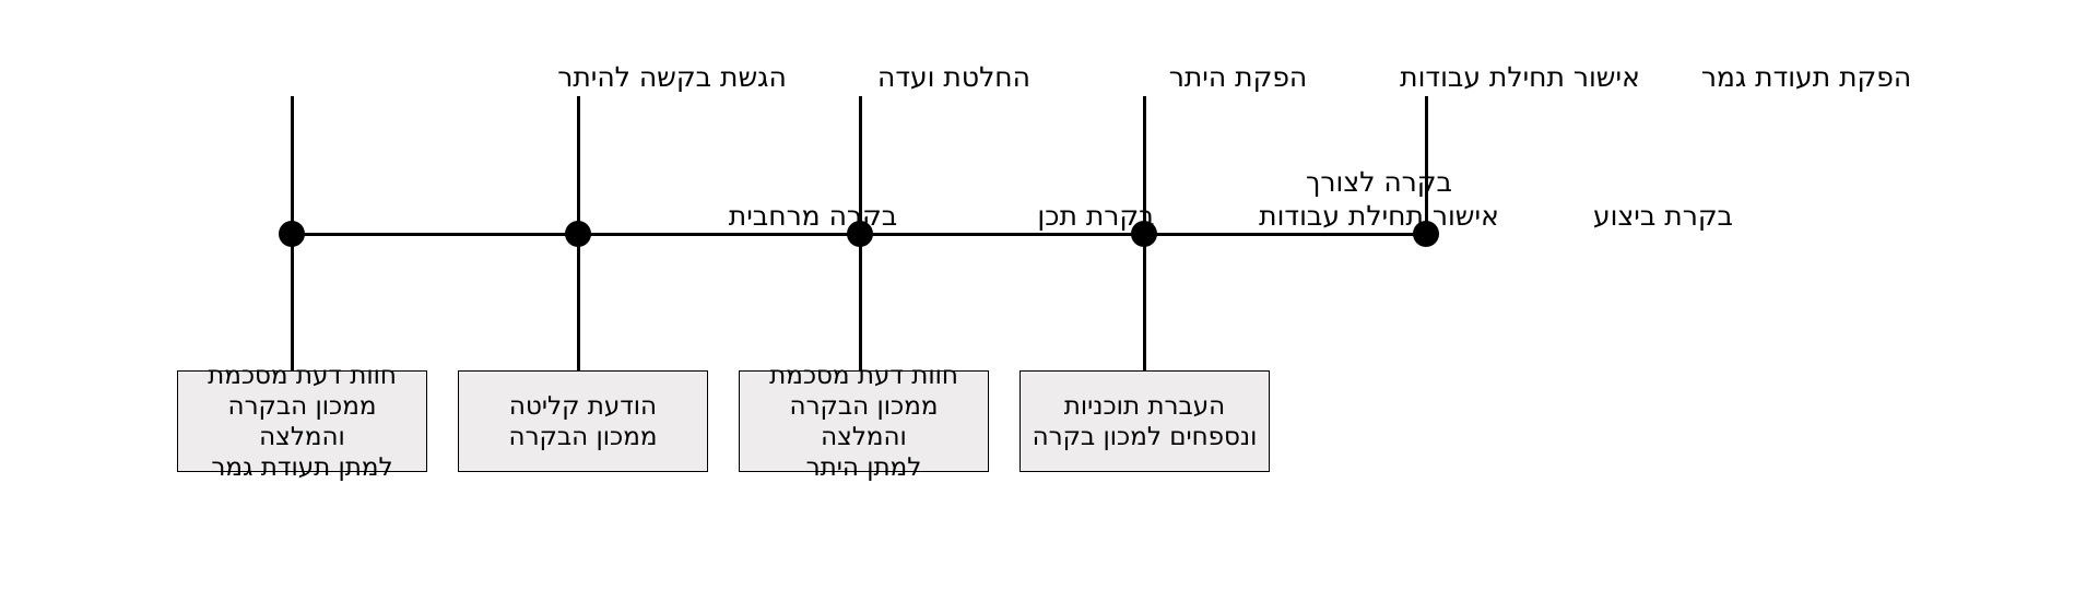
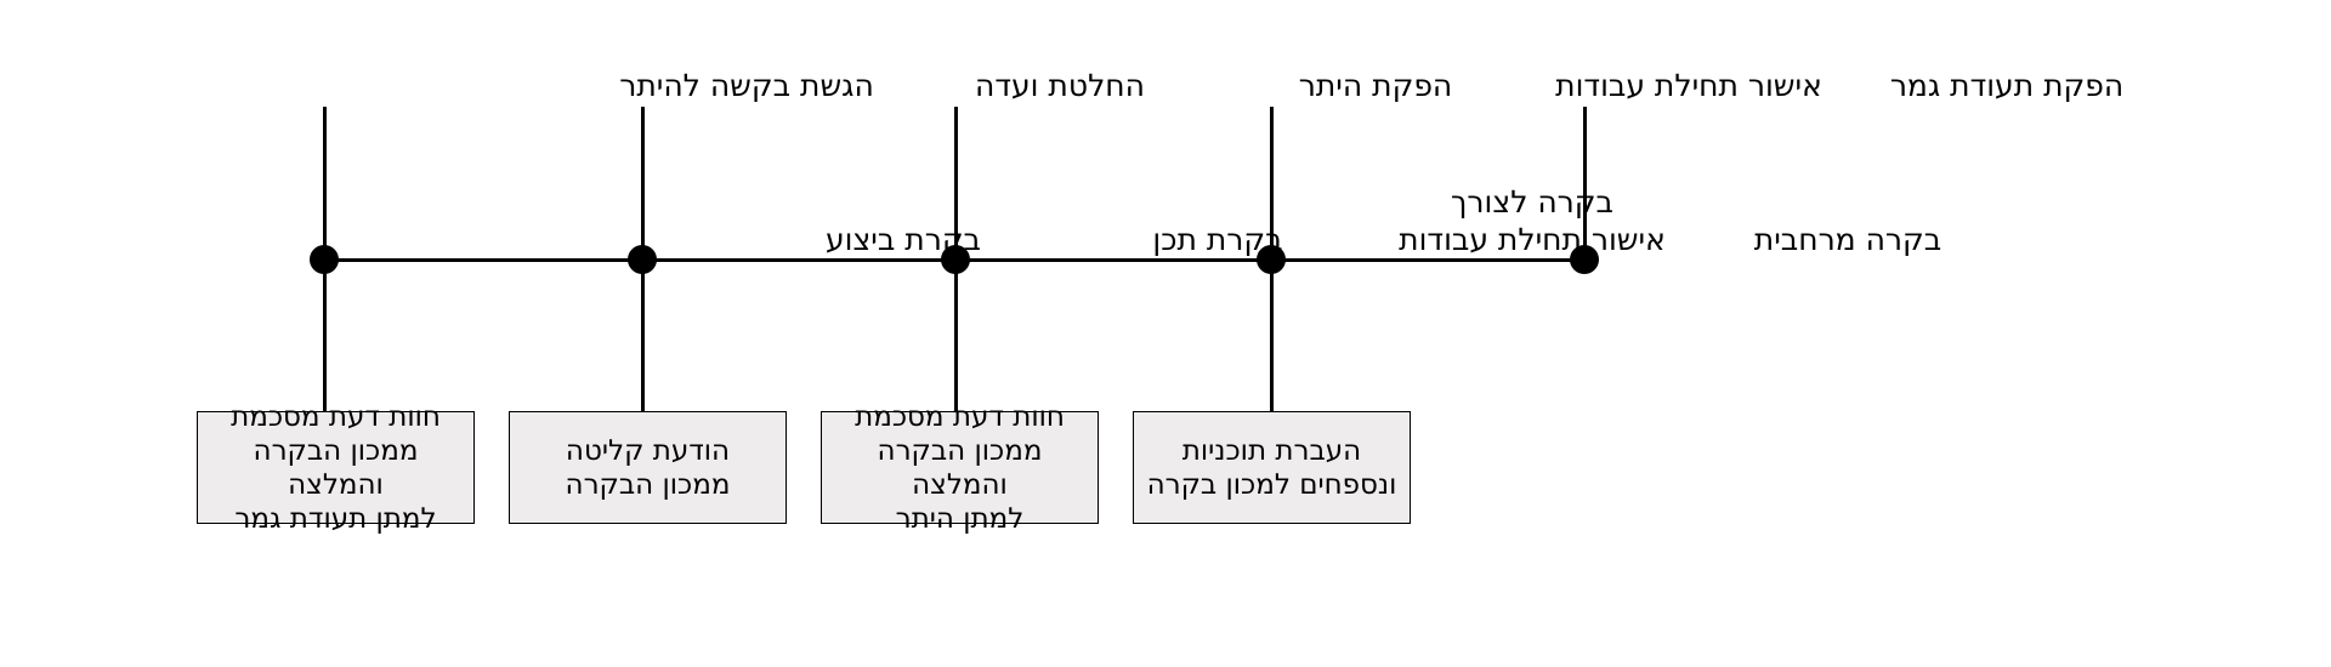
  הפקת תעודת גמר
  אישור תחילת עבודות
  הפקת היתר
  החלטת ועדה
  הגשת בקשה להיתר
- בקרת ביצוע
+ בקרה מרחבית
  בקרה לצורך
  אישור תחילת עבודות
  בקרת תכן
- בקרה מרחבית
+ בקרת ביצוע
  חוות דעת מסכמת
  ממכון הבקרה והמלצה
  למתן תעודת גמר
  הודעת קליטה
  ממכון הבקרה
  חוות דעת מסכמת
  ממכון הבקרה והמלצה
  למתן היתר
  העברת תוכניות
  ונספחים למכון בקרה
